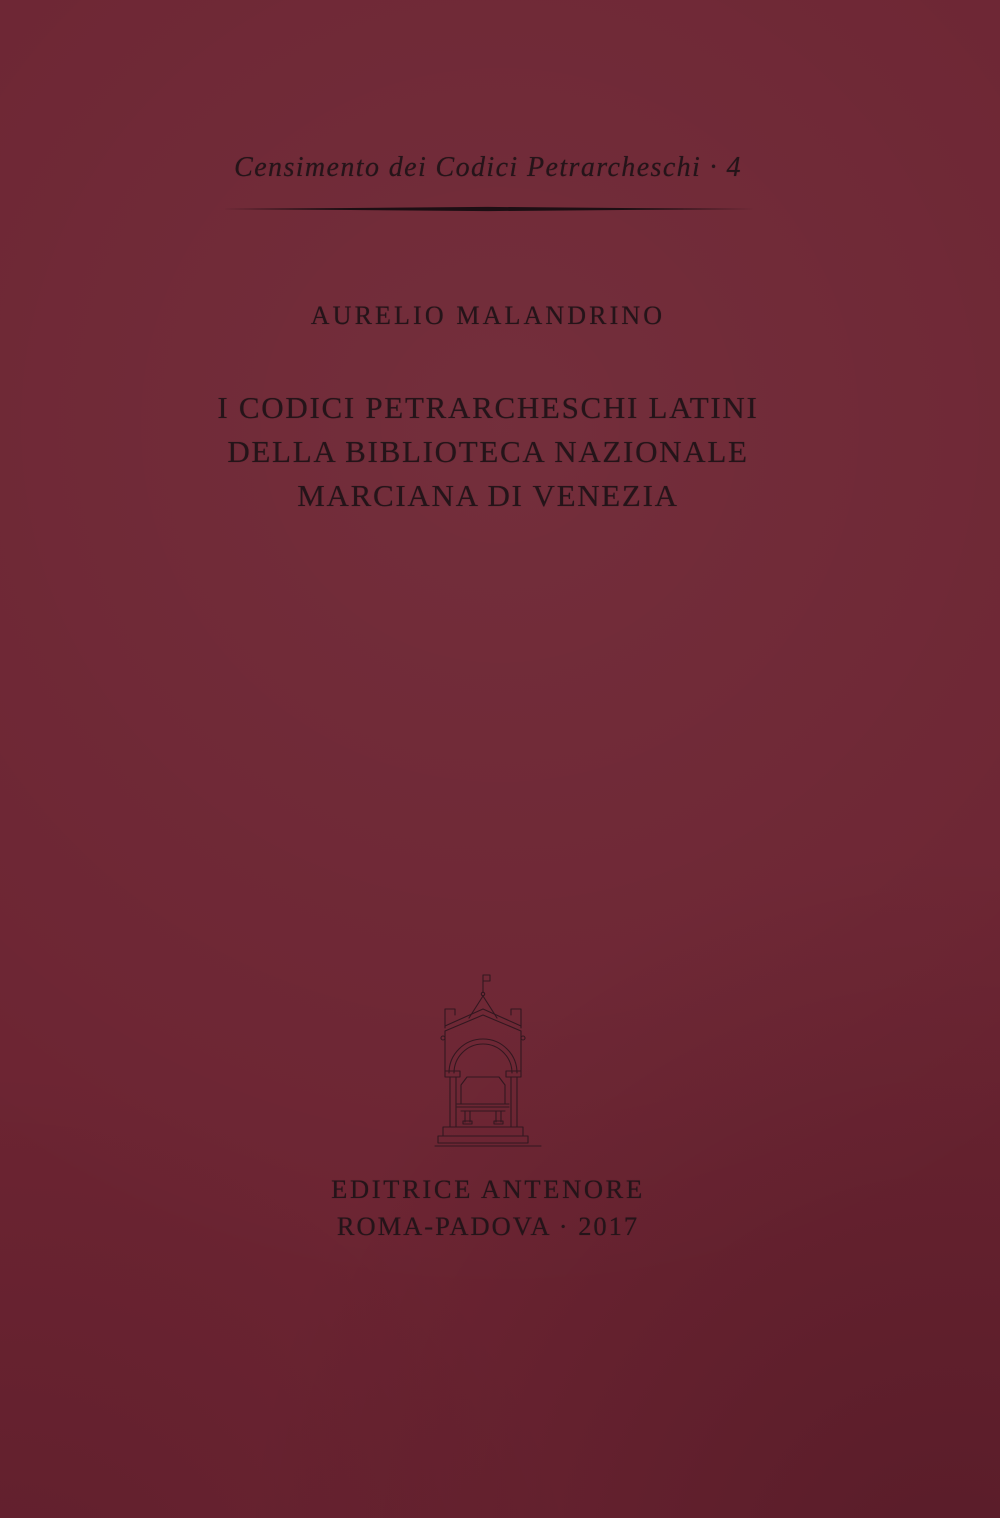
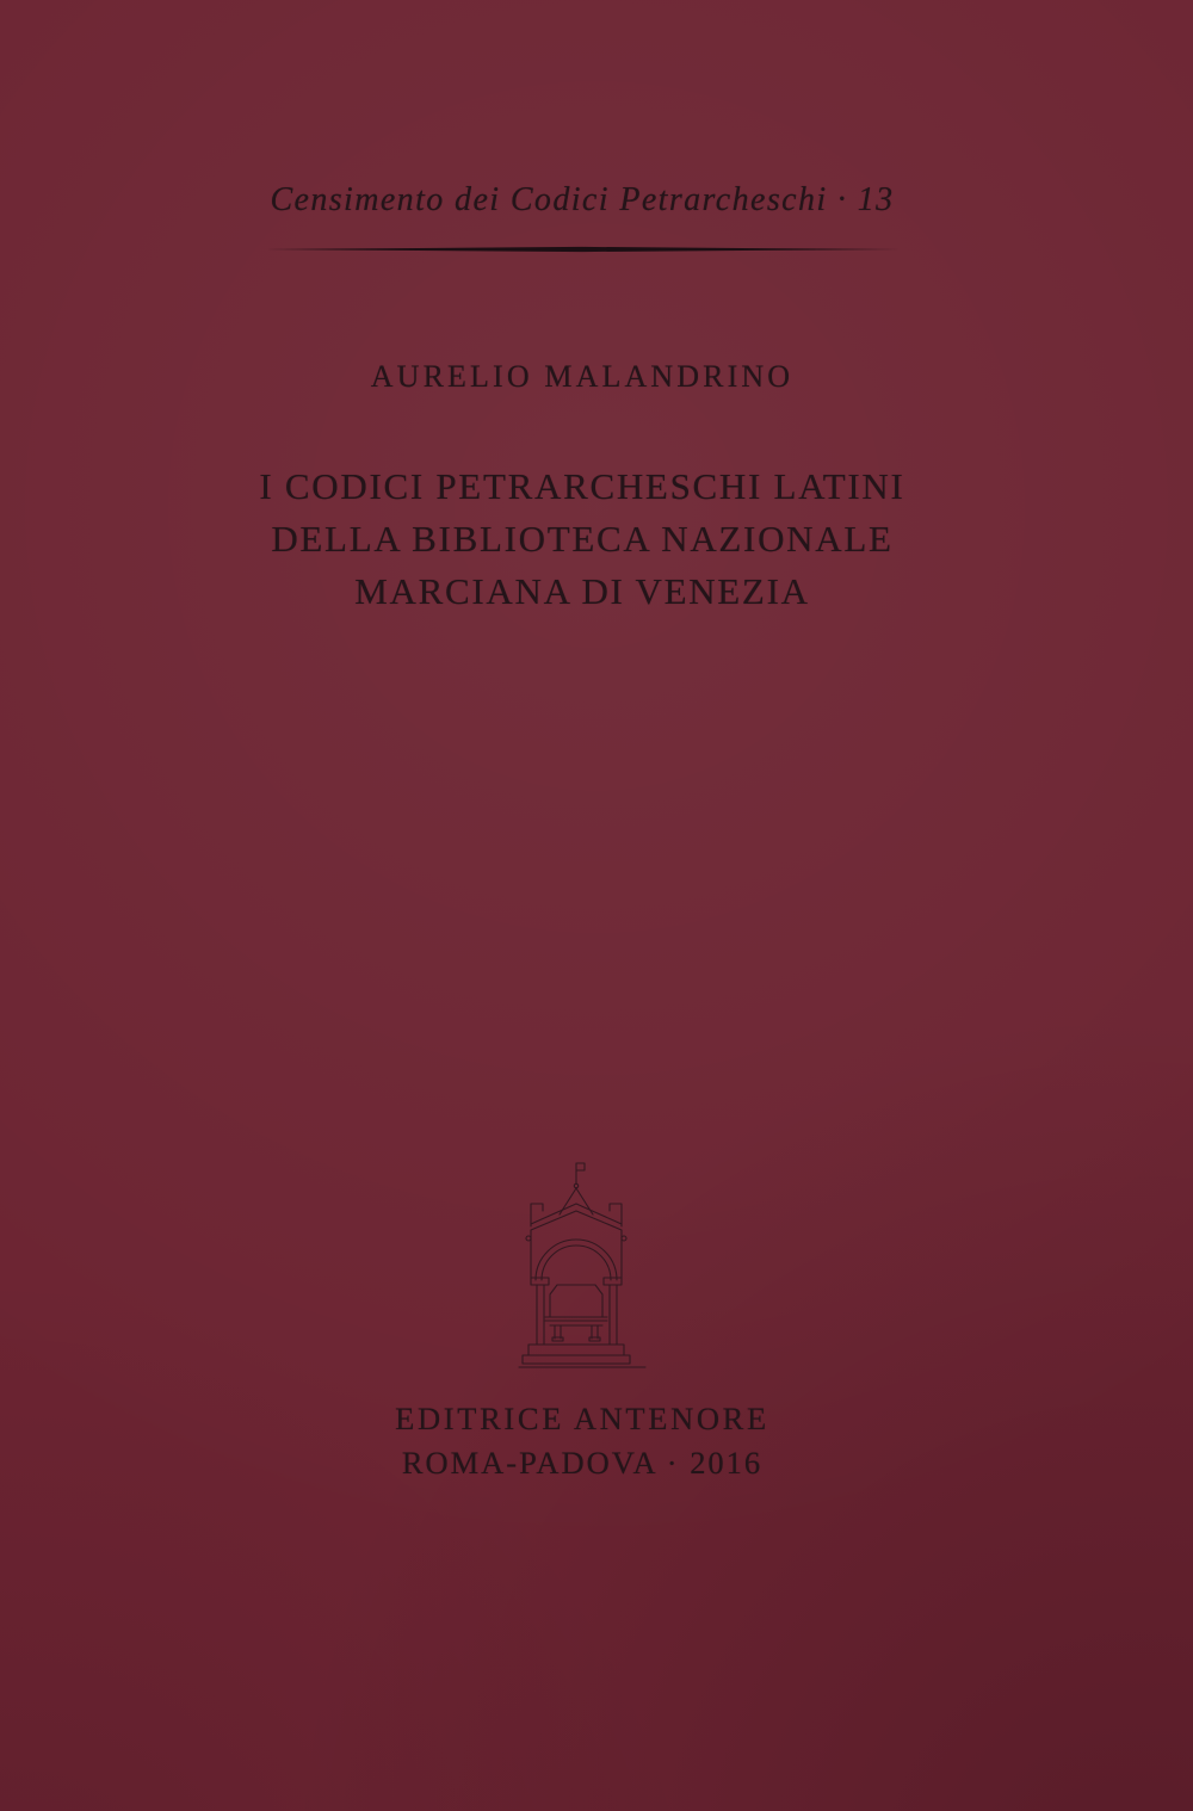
- Censimento dei Codici Petrarcheschi · 4
+ Censimento dei Codici Petrarcheschi · 13
  AURELIO MALANDRINO
  I CODICI PETRARCHESCHI LATINI
  DELLA BIBLIOTECA NAZIONALE
  MARCIANA DI VENEZIA
  EDITRICE ANTENORE
- ROMA-PADOVA · 2017
+ ROMA-PADOVA · 2016
